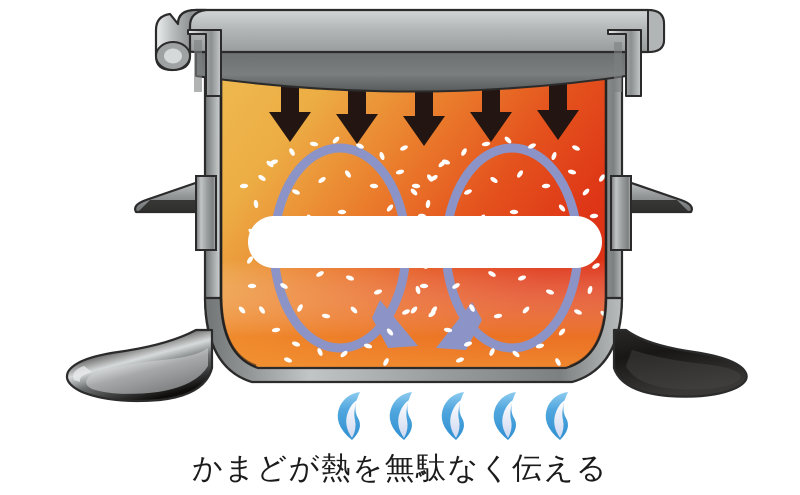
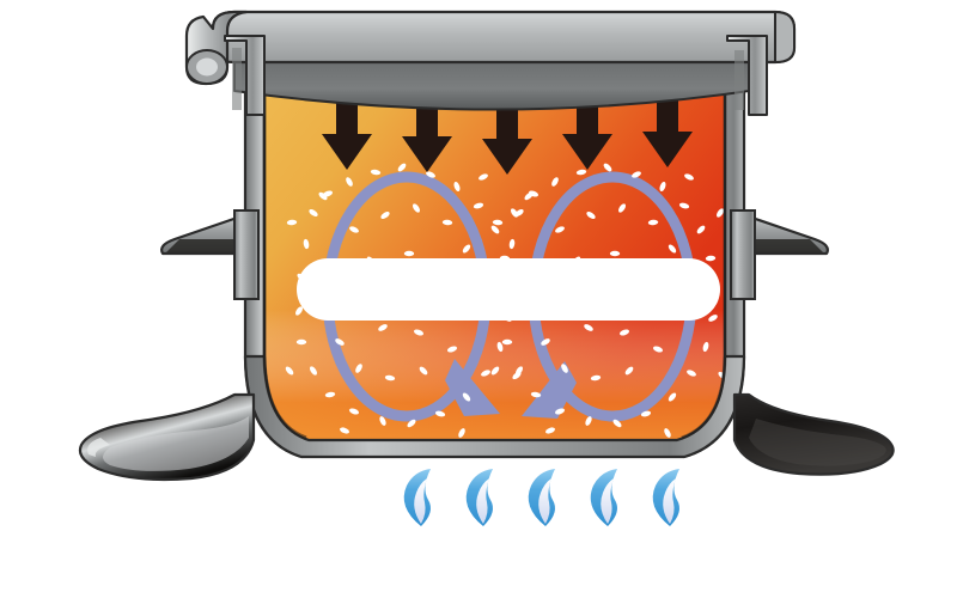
- かまどが熱を無駄なく伝える
